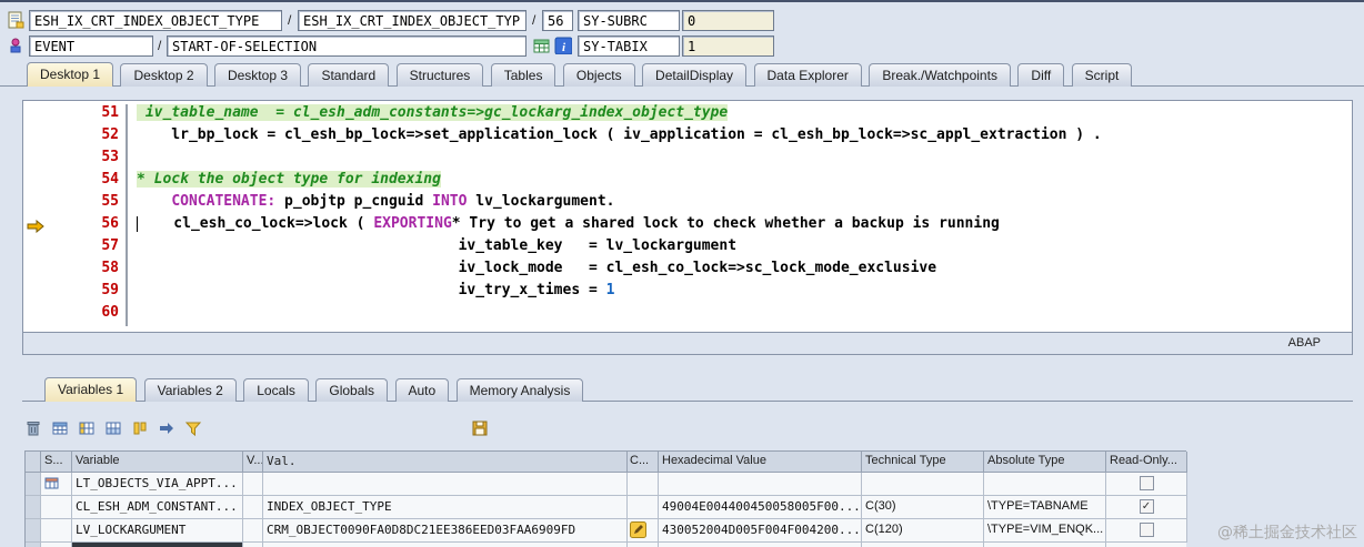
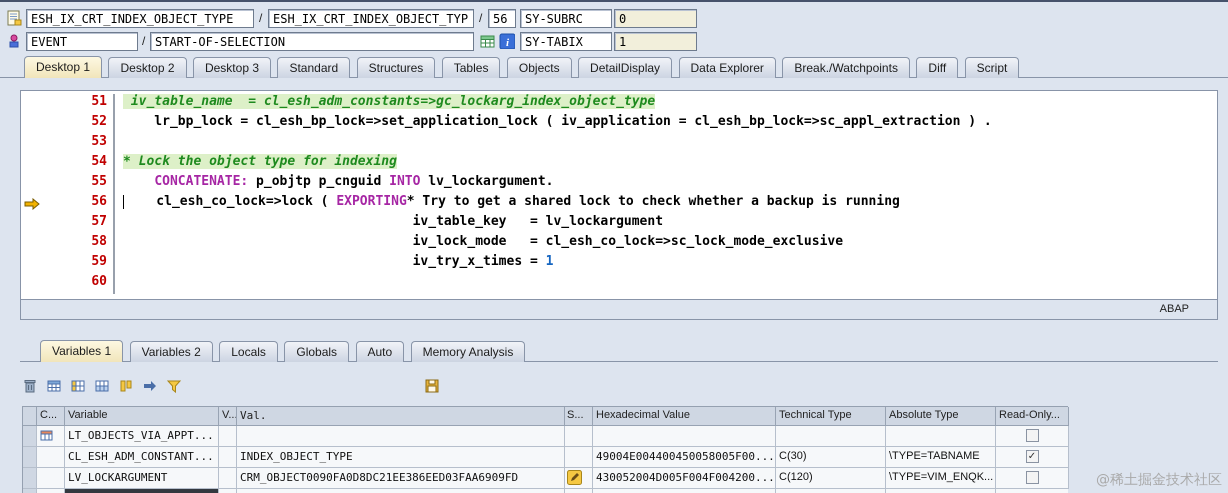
  ESH_IX_CRT_INDEX_OBJECT_TYPE
  /
  ESH_IX_CRT_INDEX_OBJECT_TYP
  /
  56
  SY-SUBRC
  0
  EVENT
  /
  START-OF-SELECTION
  i
  SY-TABIX
  1
  Desktop 1 Desktop 2 Desktop 3 Standard Structures Tables Objects DetailDisplay Data Explorer Break./Watchpoints Diff Script
  51
  iv_table_name = cl_esh_adm_constants=>gc_lockarg_index_object_type
  52
  lr_bp_lock = cl_esh_bp_lock=>set_application_lock ( iv_application = cl_esh_bp_lock=>sc_appl_extraction ) .
  53
  54
  * Lock the object type for indexing
  55
  CONCATENATE: p_objtp p_cnguid INTO lv_lockargument.
  56
  cl_esh_co_lock=>lock ( EXPORTING* Try to get a shared lock to check whether a backup is running
  57
  iv_table_key = lv_lockargument
  58
  iv_lock_mode = cl_esh_co_lock=>sc_lock_mode_exclusive
  59
  iv_try_x_times = 1
  60
  ABAP
  Variables 1 Variables 2 Locals Globals Auto Memory Analysis
- S...
+ C...
  Variable
  V...
  Val.
- C...
+ S...
  Hexadecimal Value
  Technical Type
  Absolute Type
  Read-Only...
  LT_OBJECTS_VIA_APPT...
  CL_ESH_ADM_CONSTANT...
  INDEX_OBJECT_TYPE
  49004E004400450058005F00...
  C(30)
  \TYPE=TABNAME
  ✓
  LV_LOCKARGUMENT
  CRM_OBJECT0090FA0D8DC21EE386EED03FAA6909FD
  430052004D005F004F004200...
  C(120)
  \TYPE=VIM_ENQK...
  @稀土掘金技术社区
